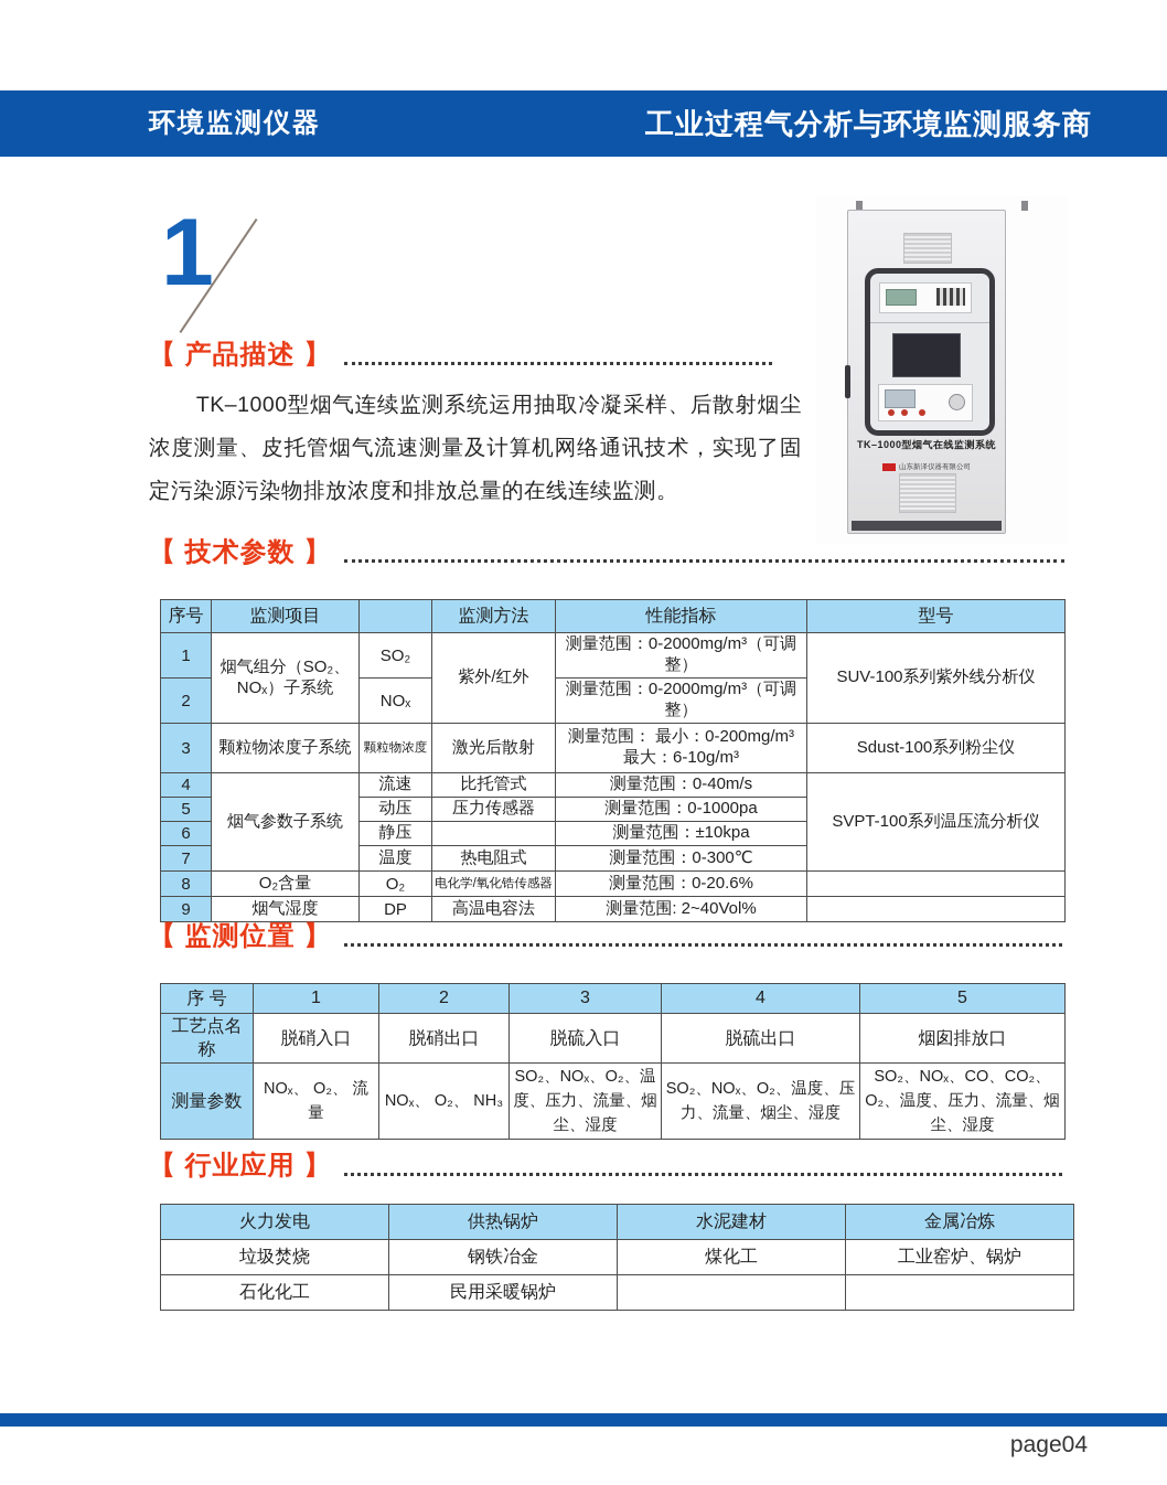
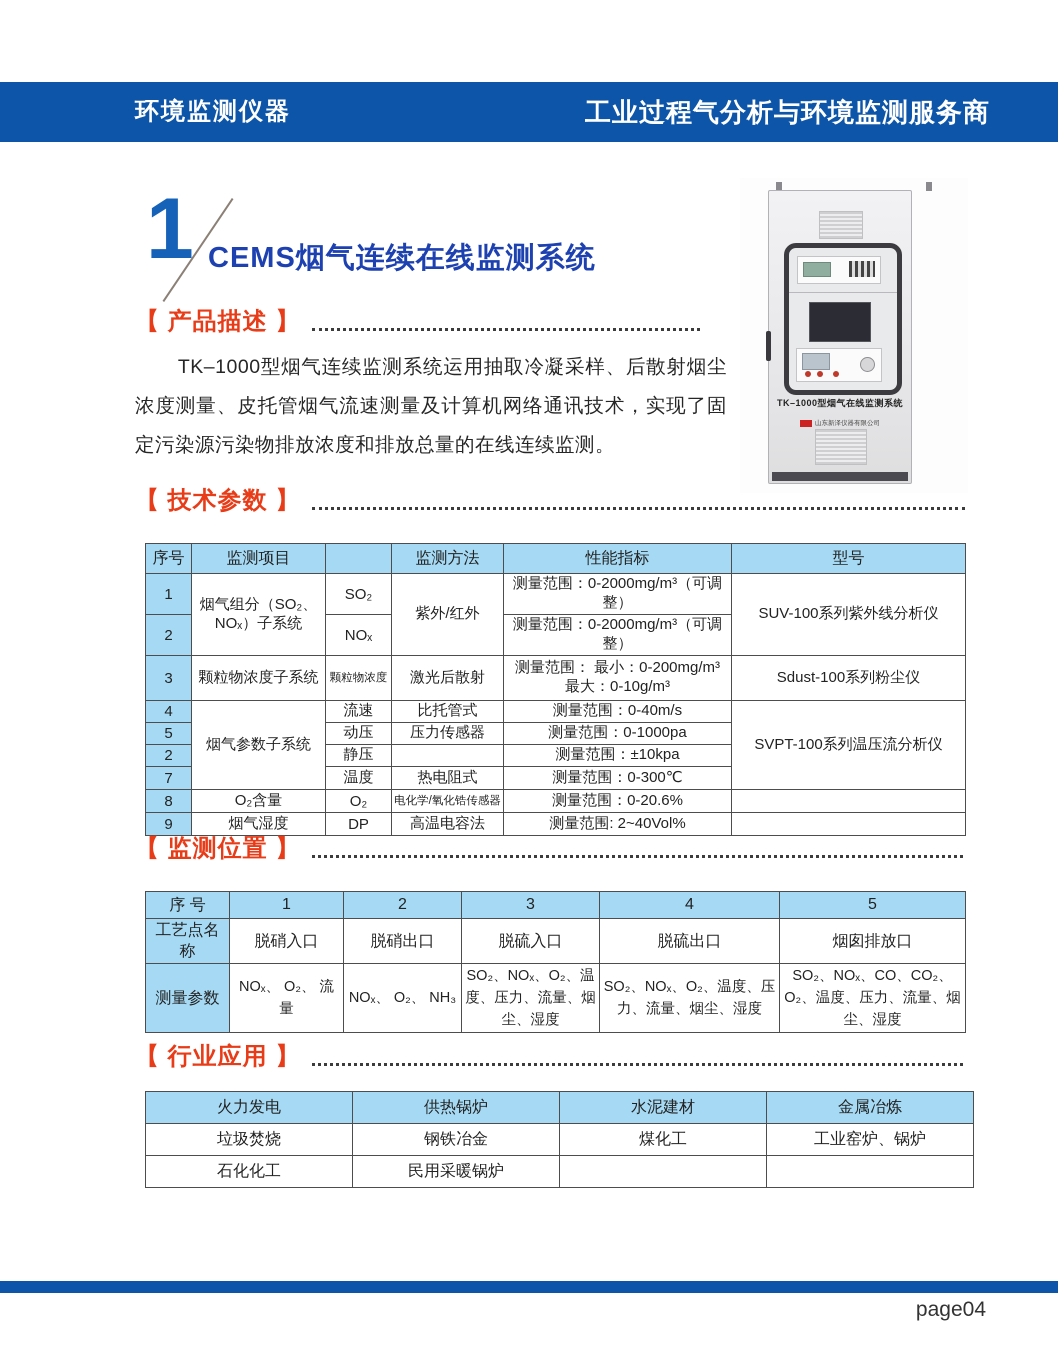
  环境监测仪器
  工业过程气分析与环境监测服务商
  1
+ CEMS烟气连续在线监测系统
  【 产品描述 】
  TK–1000型烟气连续监测系统运用抽取冷凝采样、后散射烟尘浓度测量、皮托管烟气流速测量及计算机网络通讯技术，实现了固定污染源污染物排放浓度和排放总量的在线连续监测。
  TK–1000型烟气在线监测系统
  【 技术参数 】
  序号	监测项目		监测方法	性能指标	型号
  1	烟气组分（SO₂、NOₓ）子系统	SO₂	紫外/红外	测量范围：0-2000mg/m³（可调整）	SUV-100系列紫外线分析仪
  2	NOₓ	测量范围：0-2000mg/m³（可调整）
- 3	颗粒物浓度子系统	颗粒物浓度	激光后散射	测量范围： 最小：0-200mg/m³ 最大：6-10g/m³	Sdust-100系列粉尘仪
+ 3	颗粒物浓度子系统	颗粒物浓度	激光后散射	测量范围： 最小：0-200mg/m³ 最大：0-10g/m³	Sdust-100系列粉尘仪
  4	烟气参数子系统	流速	比托管式	测量范围：0-40m/s	SVPT-100系列温压流分析仪
  5	动压	压力传感器	测量范围：0-1000pa
- 6	静压		测量范围：±10kpa
+ 2	静压		测量范围：±10kpa
  7	温度	热电阻式	测量范围：0-300℃
  8	O₂含量	O₂	电化学/氧化锆传感器	测量范围：0-20.6%
  9	烟气湿度	DP	高温电容法	测量范围: 2~40Vol%
  【 监测位置 】
  序 号	1	2	3	4	5
  工艺点名称	脱硝入口	脱硝出口	脱硫入口	脱硫出口	烟囱排放口
  测量参数	NOₓ、 O₂、 流量	NOₓ、 O₂、 NH₃	SO₂、NOₓ、O₂、温度、压力、流量、烟尘、湿度	SO₂、NOₓ、O₂、温度、压力、流量、烟尘、湿度	SO₂、NOₓ、CO、CO₂、O₂、温度、压力、流量、烟尘、湿度
  【 行业应用 】
  火力发电	供热锅炉	水泥建材	金属冶炼
  垃圾焚烧	钢铁冶金	煤化工	工业窑炉、锅炉
  石化化工	民用采暖锅炉
  page04
